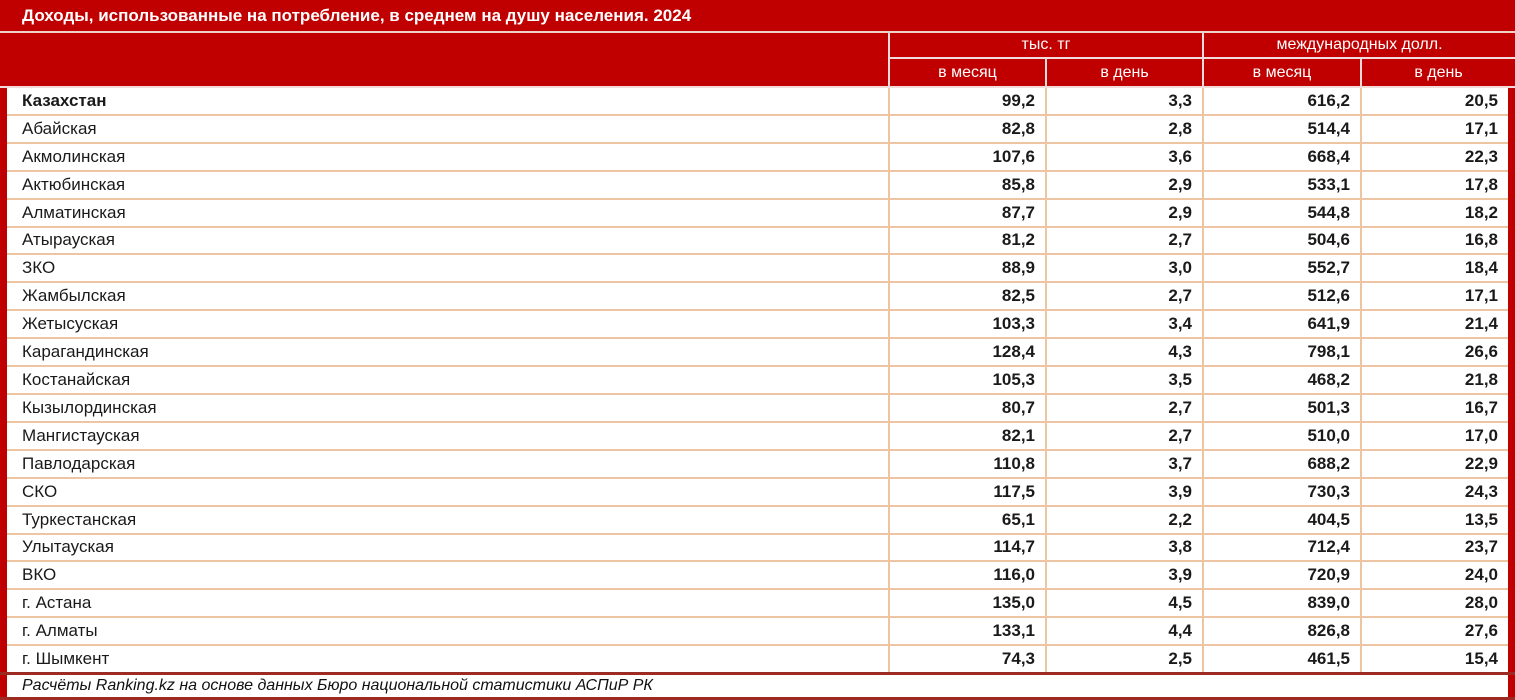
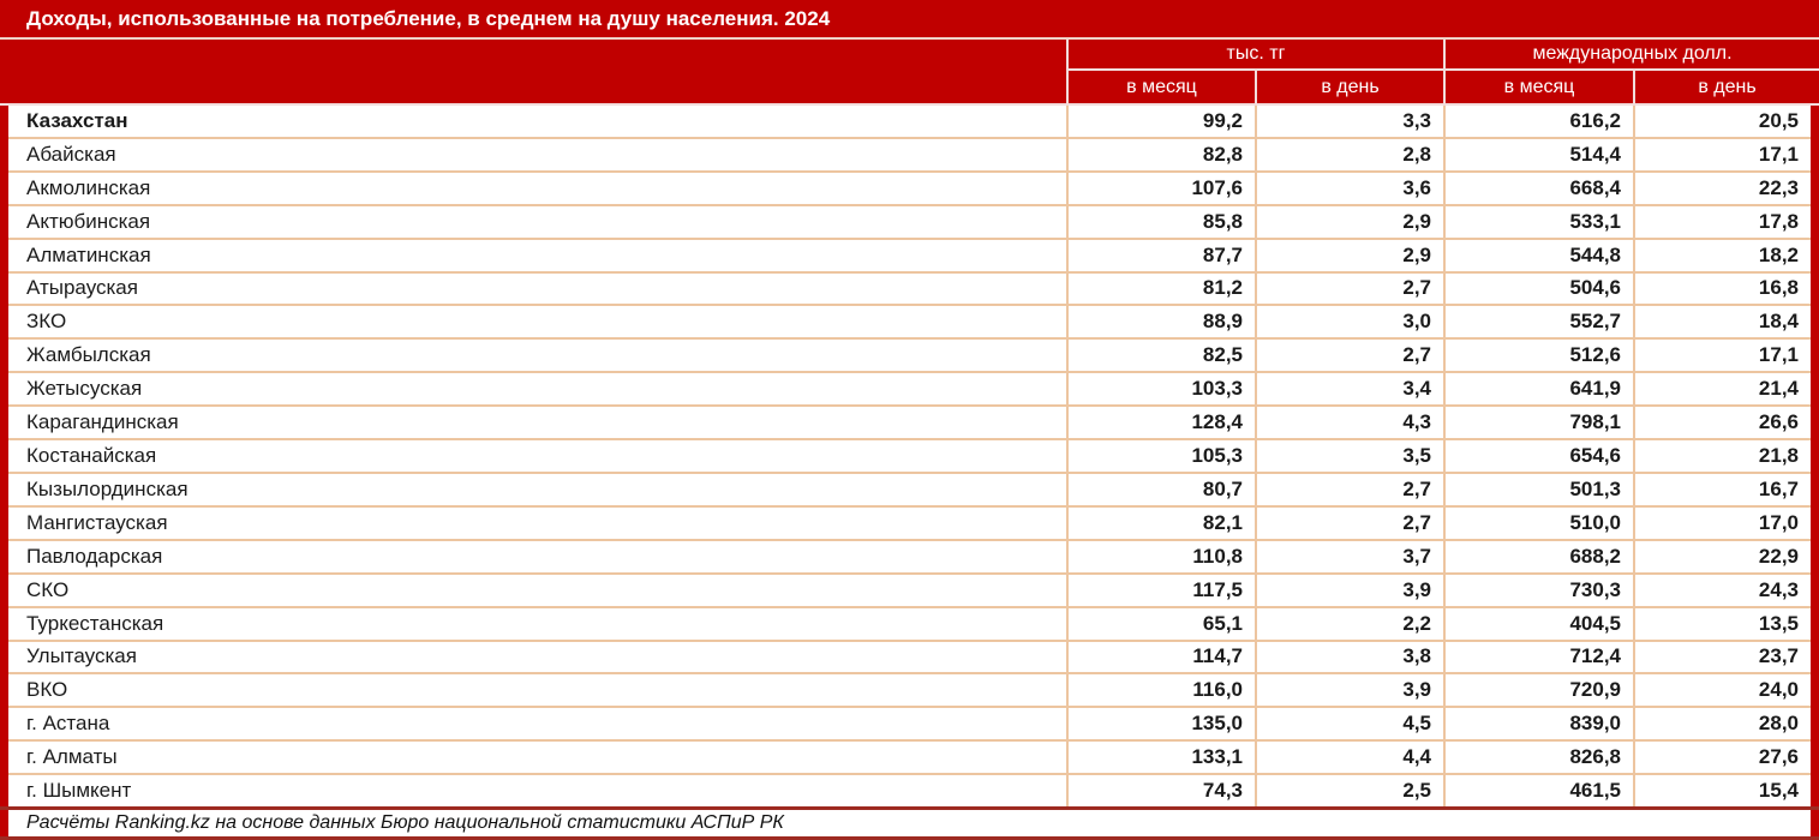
  Доходы, использованные на потребление, в среднем на душу населения. 2024
  тыс. тг
  международных долл.
  в месяц
  в день
  в месяц
  в день
  Казахстан
  99,2
  3,3
  616,2
  20,5
  Абайская
  82,8
  2,8
  514,4
  17,1
  Акмолинская
  107,6
  3,6
  668,4
  22,3
  Актюбинская
  85,8
  2,9
  533,1
  17,8
  Алматинская
  87,7
  2,9
  544,8
  18,2
  Атырауская
  81,2
  2,7
  504,6
  16,8
  ЗКО
  88,9
  3,0
  552,7
  18,4
  Жамбылская
  82,5
  2,7
  512,6
  17,1
  Жетысуская
  103,3
  3,4
  641,9
  21,4
  Карагандинская
  128,4
  4,3
  798,1
  26,6
  Костанайская
  105,3
  3,5
- 468,2
+ 654,6
  21,8
  Кызылординская
  80,7
  2,7
  501,3
  16,7
  Мангистауская
  82,1
  2,7
  510,0
  17,0
  Павлодарская
  110,8
  3,7
  688,2
  22,9
  СКО
  117,5
  3,9
  730,3
  24,3
  Туркестанская
  65,1
  2,2
  404,5
  13,5
  Улытауская
  114,7
  3,8
  712,4
  23,7
  ВКО
  116,0
  3,9
  720,9
  24,0
  г. Астана
  135,0
  4,5
  839,0
  28,0
  г. Алматы
  133,1
  4,4
  826,8
  27,6
  г. Шымкент
  74,3
  2,5
  461,5
  15,4
  Расчёты Ranking.kz на основе данных Бюро национальной статистики АСПиР РК
